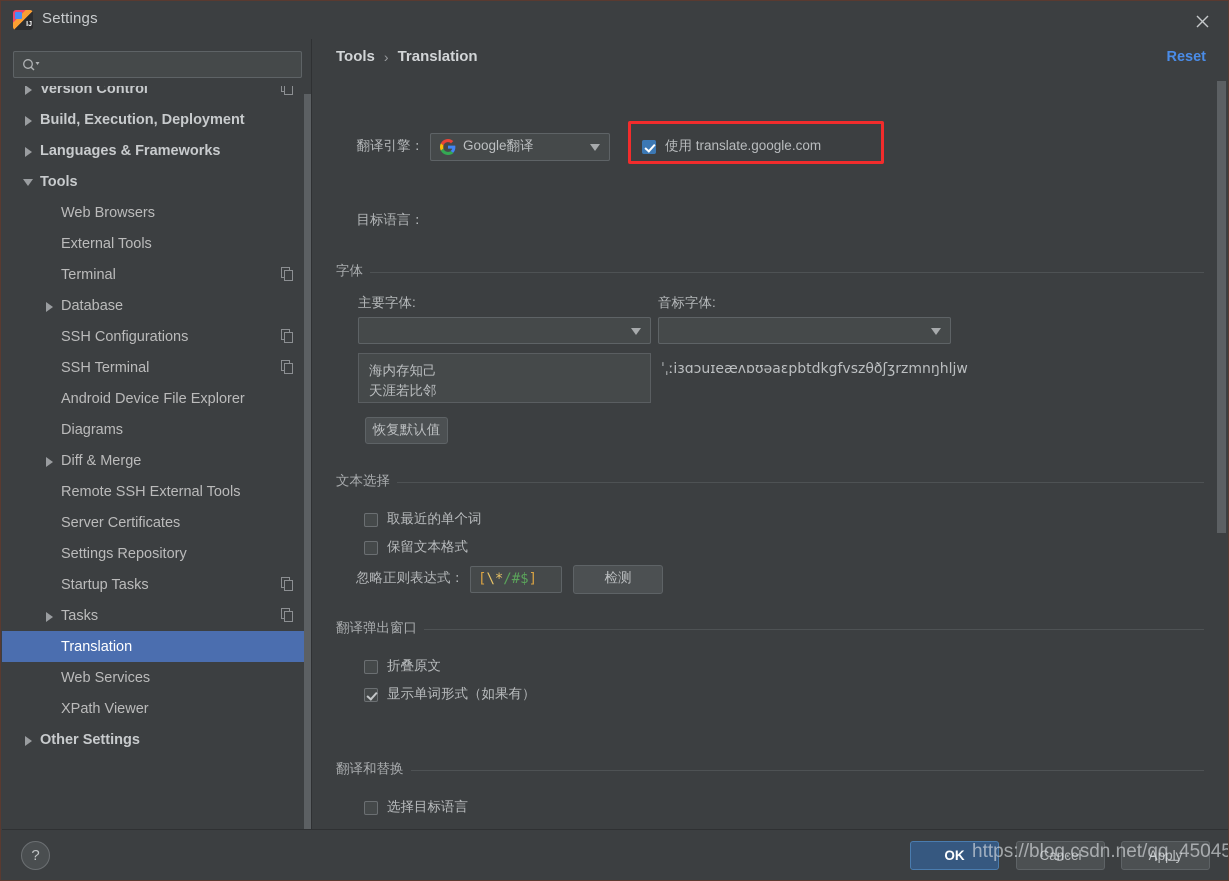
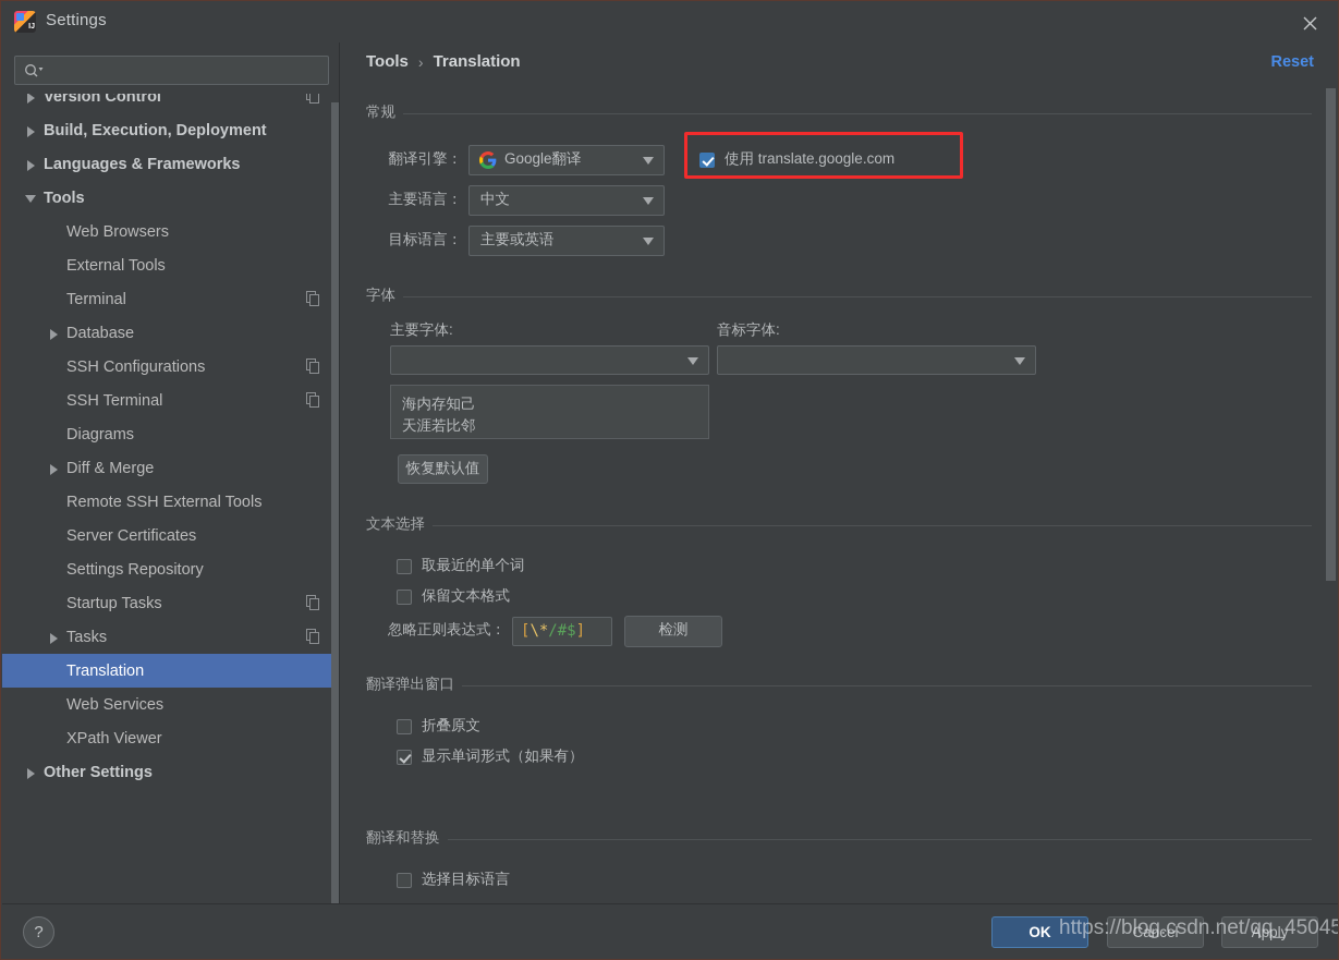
  Settings
  Version Control
  Build, Execution, Deployment
  Languages & Frameworks
  Tools
  Web Browsers
  External Tools
  Terminal
  Database
  SSH Configurations
  SSH Terminal
- Android Device File Explorer
  Diagrams
  Diff & Merge
  Remote SSH External Tools
  Server Certificates
  Settings Repository
  Startup Tasks
  Tasks
  Translation
  Web Services
  XPath Viewer
  Other Settings
  Tools
  ›
  Translation
  Reset
+ 常规
  翻译引擎：
  Google翻译
+ 主要语言：
+ 中文
  目标语言：
+ 主要或英语
  使用 translate.google.com
  字体
  主要字体:
  海内存知己
  天涯若比邻
  恢复默认值
  音标字体:
- ˈˌːiɜɑɔuɪeæʌɒʊəaɛpbtdkgfvszθðʃʒrzmnŋhljw
  文本选择
  取最近的单个词
  保留文本格式
  忽略正则表达式：
  [
  \*
  /#$
  ]
  检测
  翻译弹出窗口
  折叠原文
  显示单词形式（如果有）
  翻译和替换
  选择目标语言
  ?
  OK
  Cancel
  Apply
  https://blog.csdn.net/qq_45045
